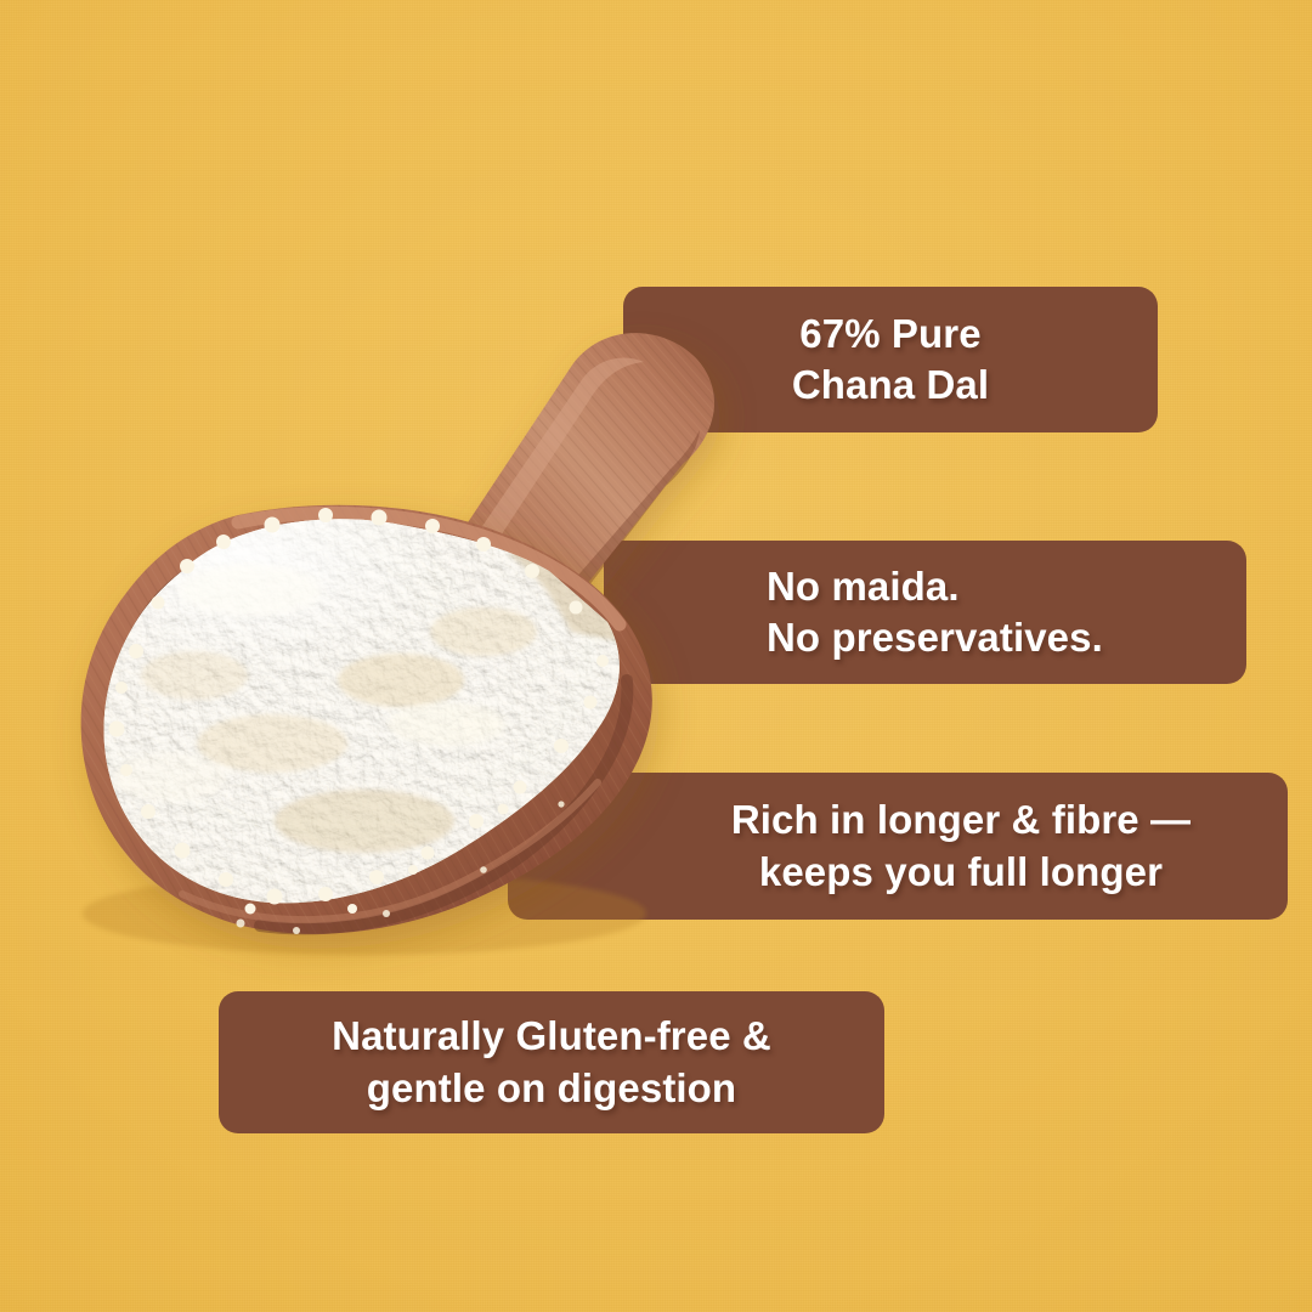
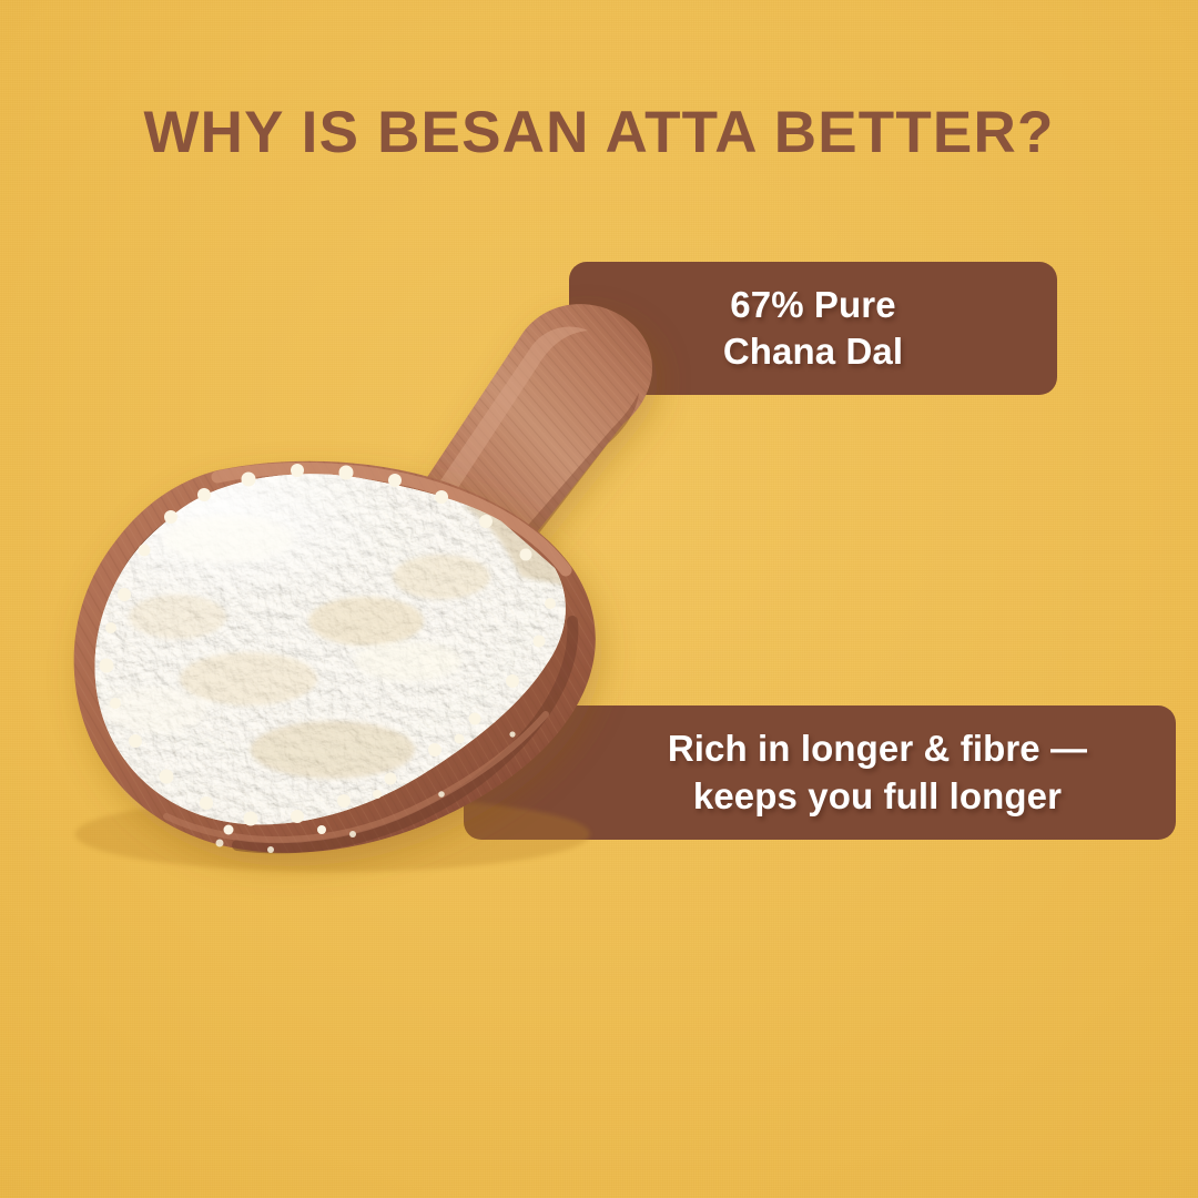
+ WHY IS BESAN ATTA BETTER?
  67% Pure
  Chana Dal
- No maida.
- No preservatives.
  Rich in longer & fibre —
  keeps you full longer
- Naturally Gluten-free &
- gentle on digestion
